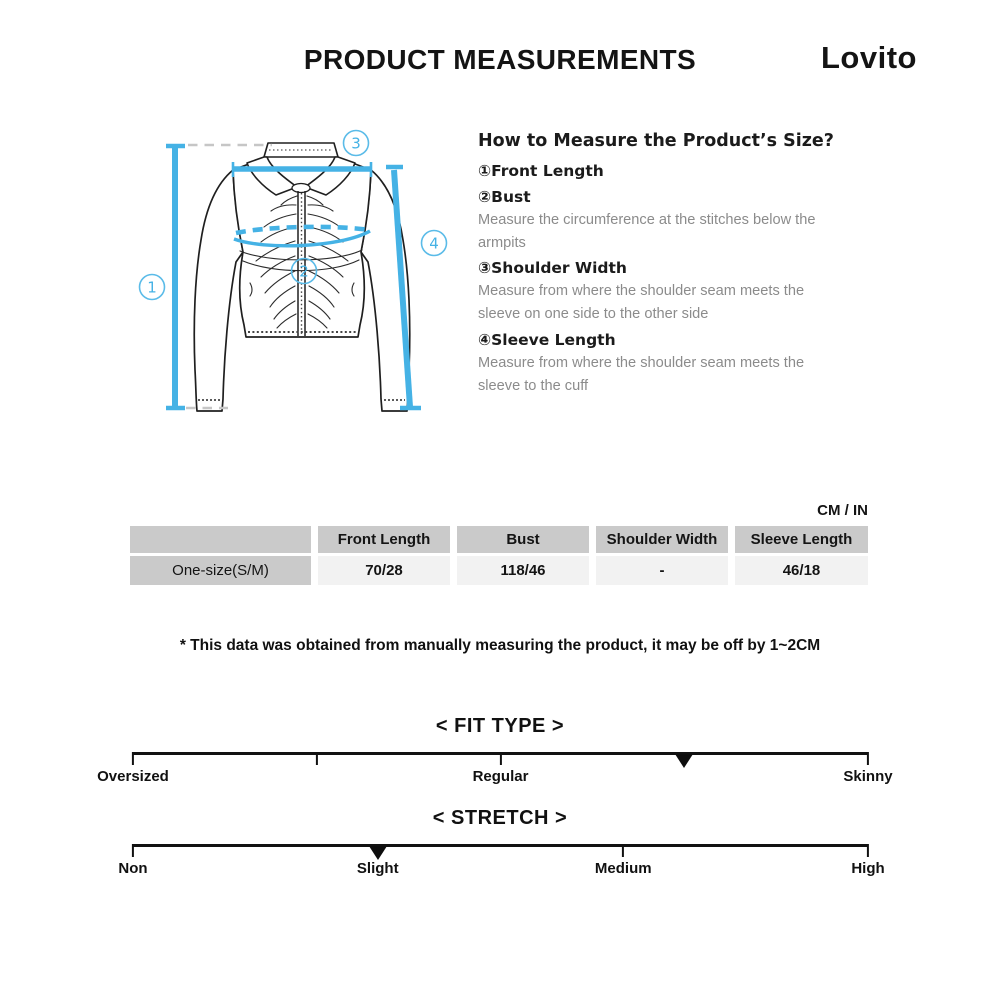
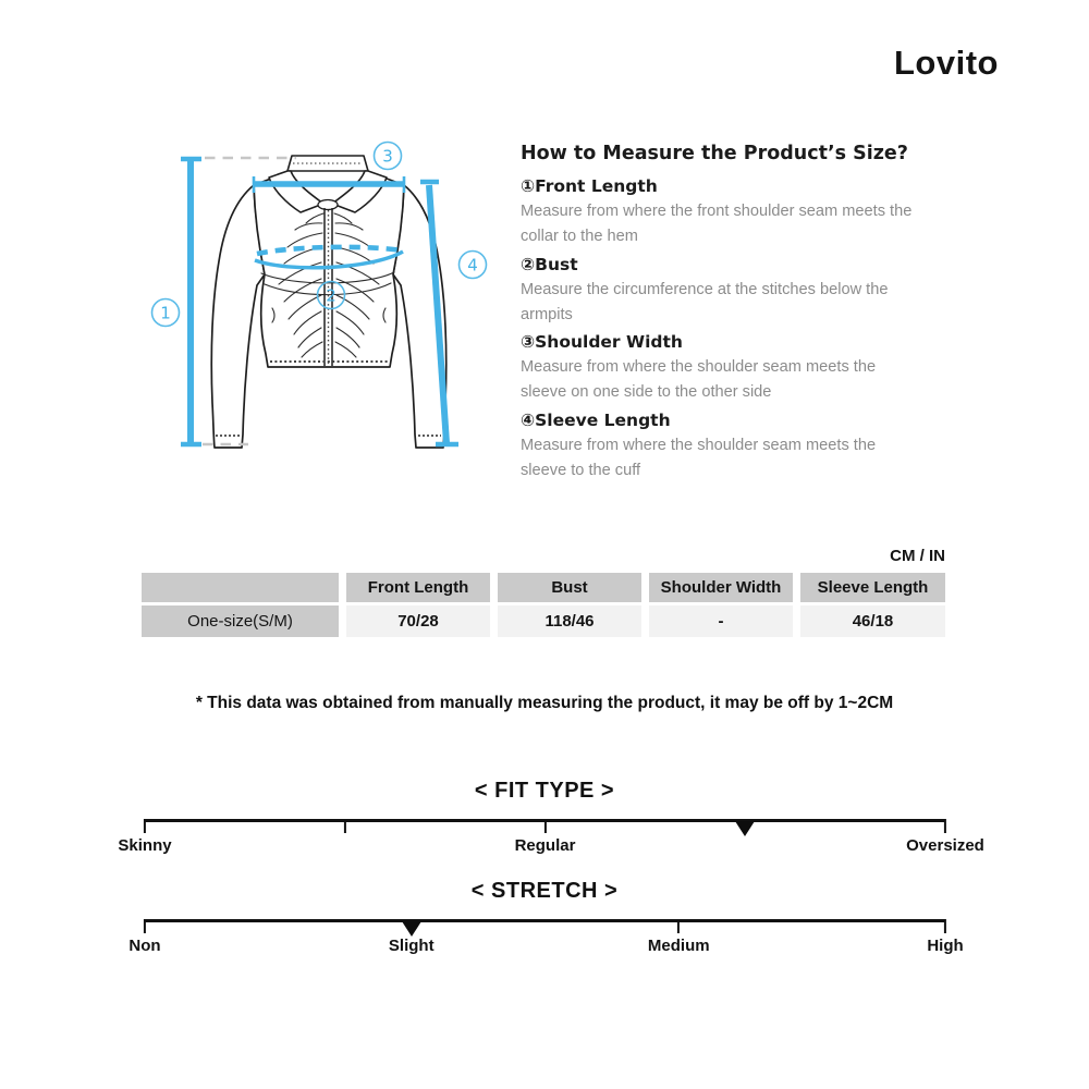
- PRODUCT MEASUREMENTS
  Lovito
  1
  2
  3
  4
  How to Measure the Product’s Size?
  ①Front Length
+ Measure from where the front shoulder seam meets the
+ collar to the hem
  ②Bust
  Measure the circumference at the stitches below the
  armpits
  ③Shoulder Width
  Measure from where the shoulder seam meets the
  sleeve on one side to the other side
  ④Sleeve Length
  Measure from where the shoulder seam meets the
  sleeve to the cuff
  CM / IN
  Front Length
  Bust
  Shoulder Width
  Sleeve Length
  One-size(S/M)
  70/28
  118/46
  -
  46/18
  * This data was obtained from manually measuring the product, it may be off by 1~2CM
  < FIT TYPE >
- Oversized
+ Skinny
  Regular
- Skinny
+ Oversized
  < STRETCH >
  Non
  Slight
  Medium
  High
